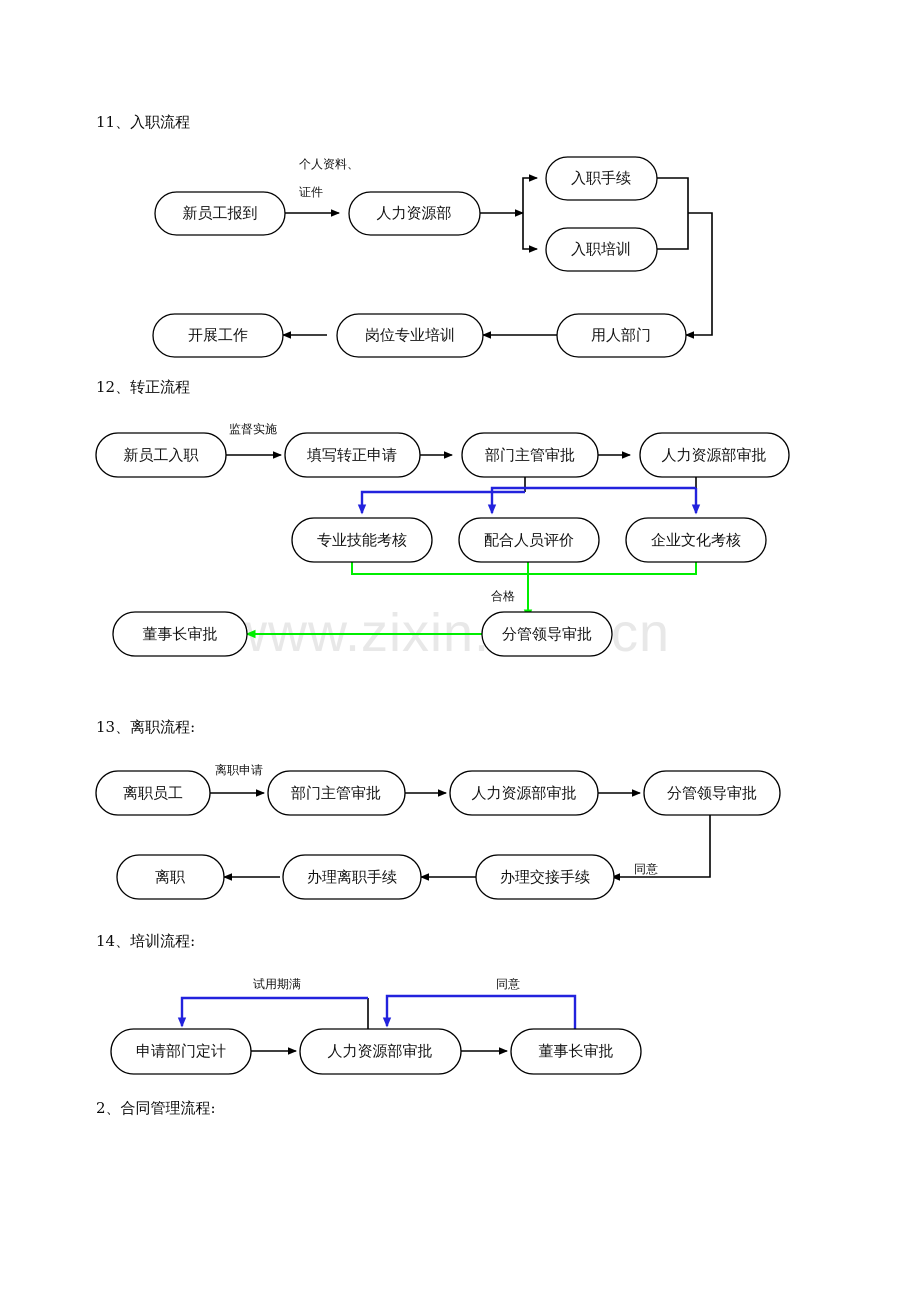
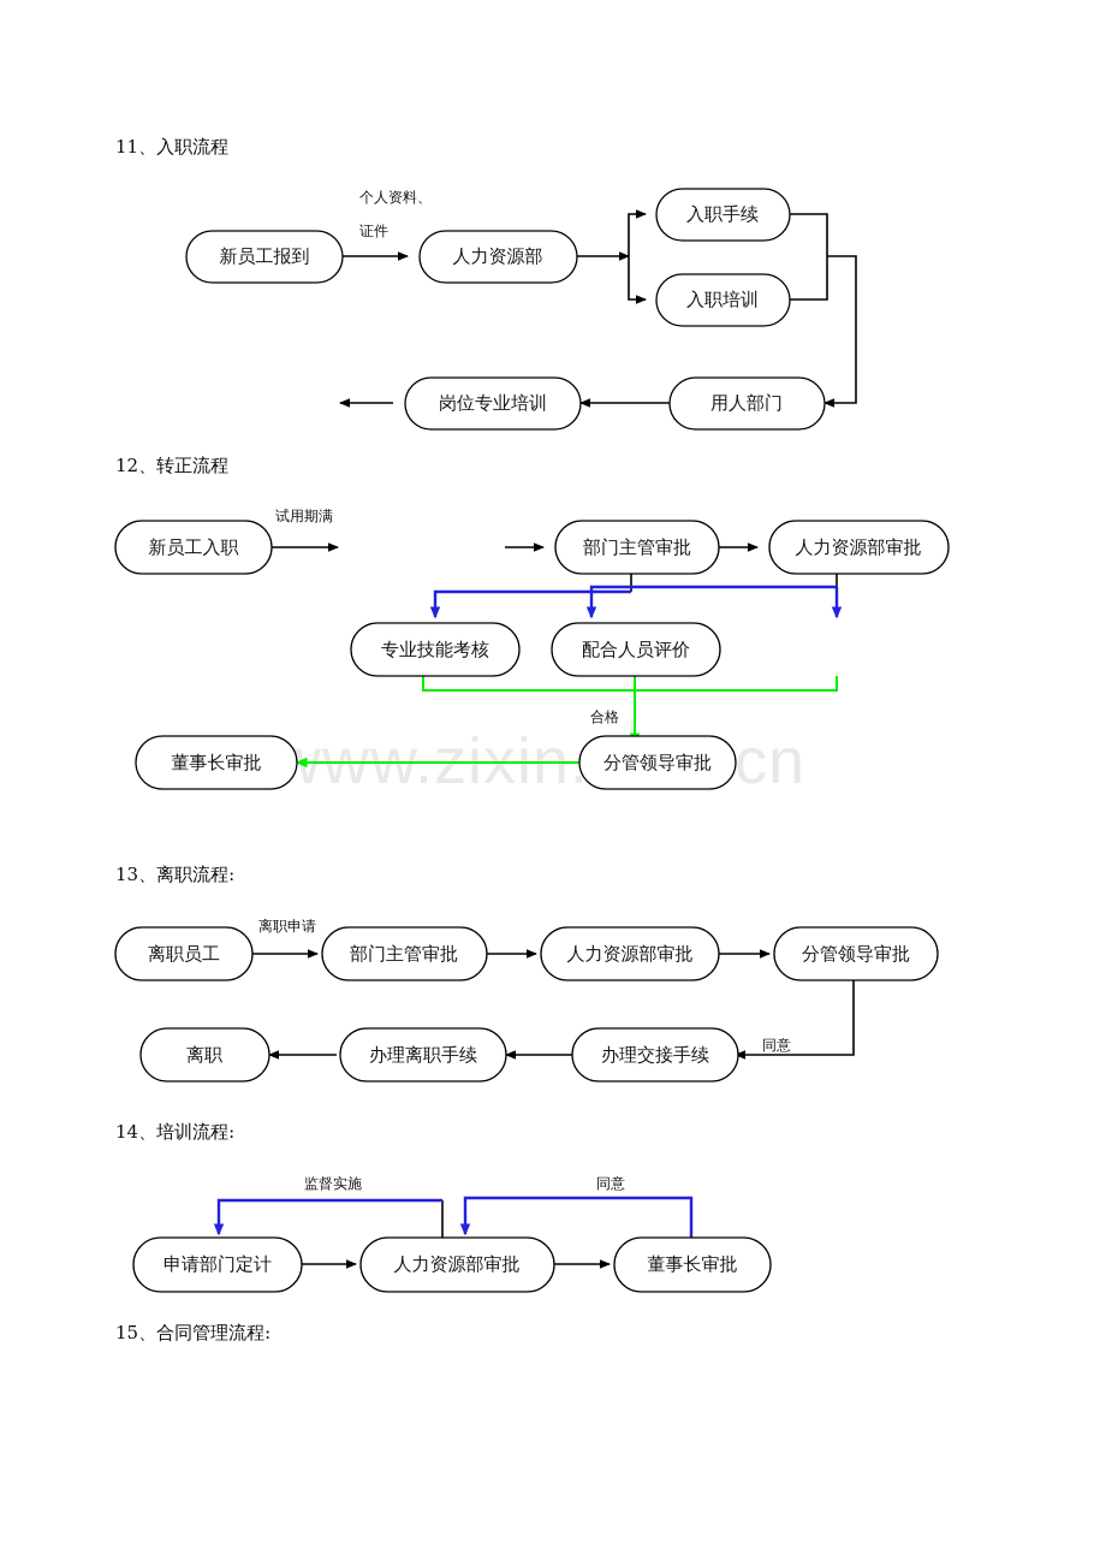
  11、入职流程
  12、转正流程
  13、离职流程:
  14、培训流程:
- 2、合同管理流程:
+ 15、合同管理流程:
  新员工报到
  人力资源部
  入职手续
  入职培训
  用人部门
  岗位专业培训
- 开展工作
  个人资料、
  证件
  新员工入职
- 填写转正申请
  部门主管审批
  人力资源部审批
  专业技能考核
  配合人员评价
- 企业文化考核
  董事长审批
  分管领导审批
- 监督实施
+ 试用期满
  合格
  离职员工
  部门主管审批
  人力资源部审批
  分管领导审批
  办理交接手续
  办理离职手续
  离职
  离职申请
  同意
  申请部门定计
  人力资源部审批
  董事长审批
- 试用期满
+ 监督实施
  同意
